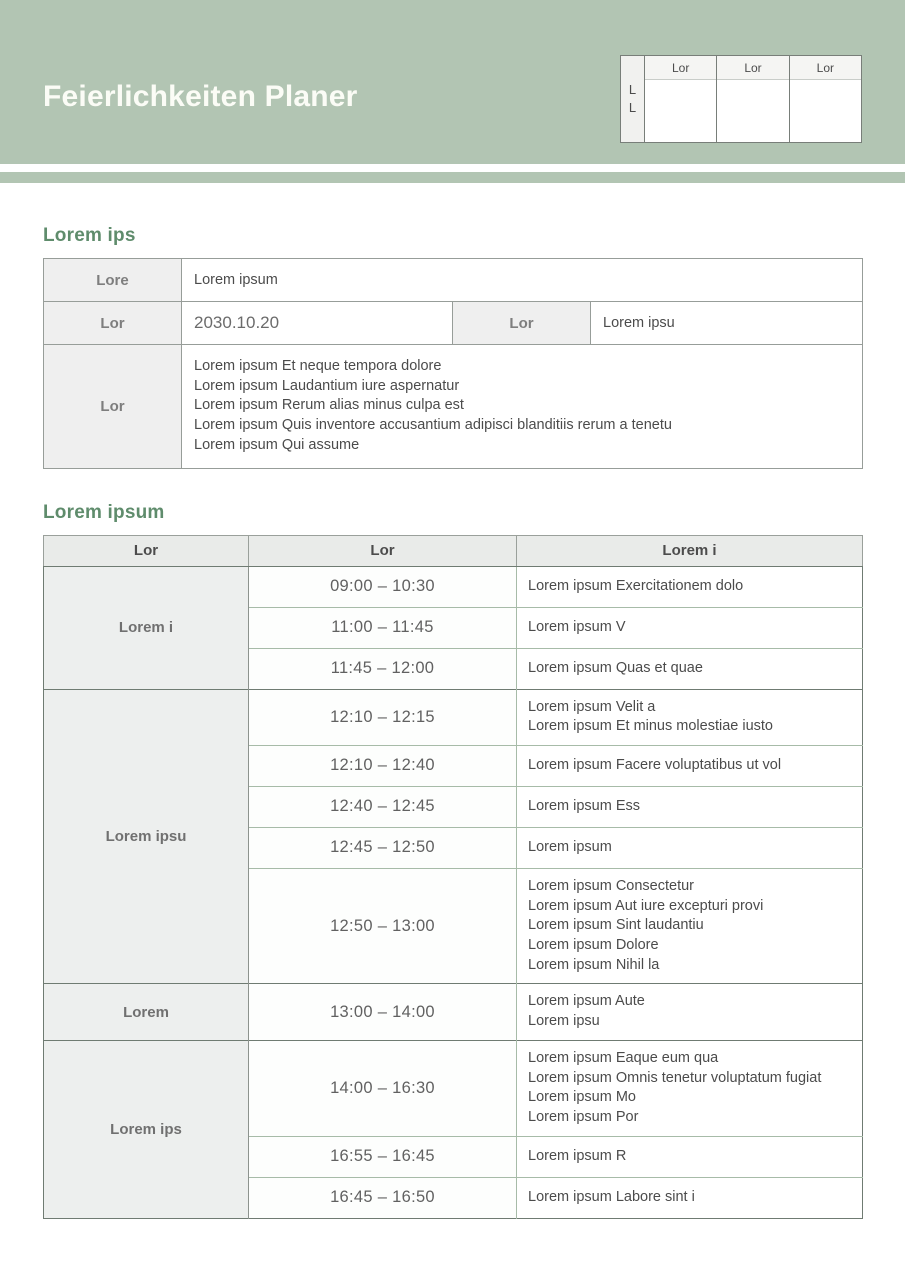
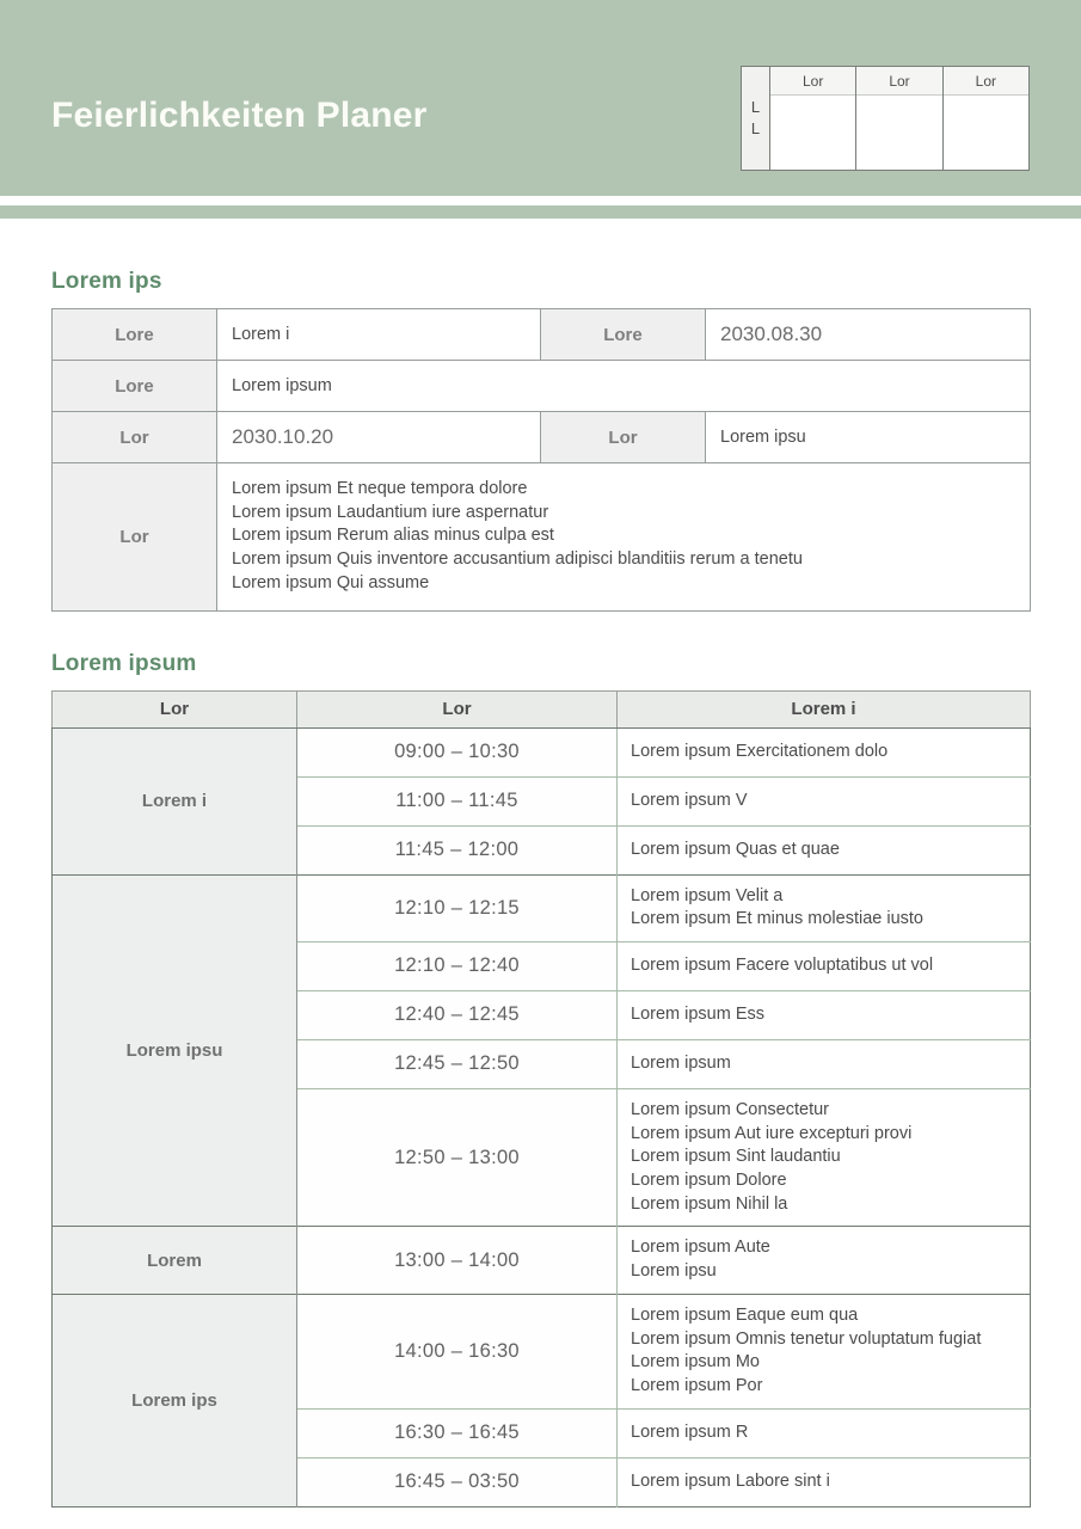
  Feierlichkeiten Planer
  L
  L
  Lor
  Lor
  Lor
  Lorem ips
+ Lore	Lorem i	Lore	2030.08.30
  Lore	Lorem ipsum
  Lor	2030.10.20	Lor	Lorem ipsu
  Lor	Lorem ipsum Et neque tempora doloreLorem ipsum Laudantium iure aspernaturLorem ipsum Rerum alias minus culpa estLorem ipsum Quis inventore accusantium adipisci blanditiis rerum a tenetuLorem ipsum Qui assume
  Lorem ipsum
  Lor	Lor	Lorem i
  Lorem i	09:00 – 10:30	Lorem ipsum Exercitationem dolo
  11:00 – 11:45	Lorem ipsum V
  11:45 – 12:00	Lorem ipsum Quas et quae
  Lorem ipsu	12:10 – 12:15	Lorem ipsum Velit aLorem ipsum Et minus molestiae iusto
  12:10 – 12:40	Lorem ipsum Facere voluptatibus ut vol
  12:40 – 12:45	Lorem ipsum Ess
  12:45 – 12:50	Lorem ipsum
  12:50 – 13:00	Lorem ipsum ConsecteturLorem ipsum Aut iure excepturi proviLorem ipsum Sint laudantiuLorem ipsum DoloreLorem ipsum Nihil la
  Lorem	13:00 – 14:00	Lorem ipsum AuteLorem ipsu
  Lorem ips	14:00 – 16:30	Lorem ipsum Eaque eum quaLorem ipsum Omnis tenetur voluptatum fugiatLorem ipsum MoLorem ipsum Por
- 16:55 – 16:45	Lorem ipsum R
+ 16:30 – 16:45	Lorem ipsum R
- 16:45 – 16:50	Lorem ipsum Labore sint i
+ 16:45 – 03:50	Lorem ipsum Labore sint i
